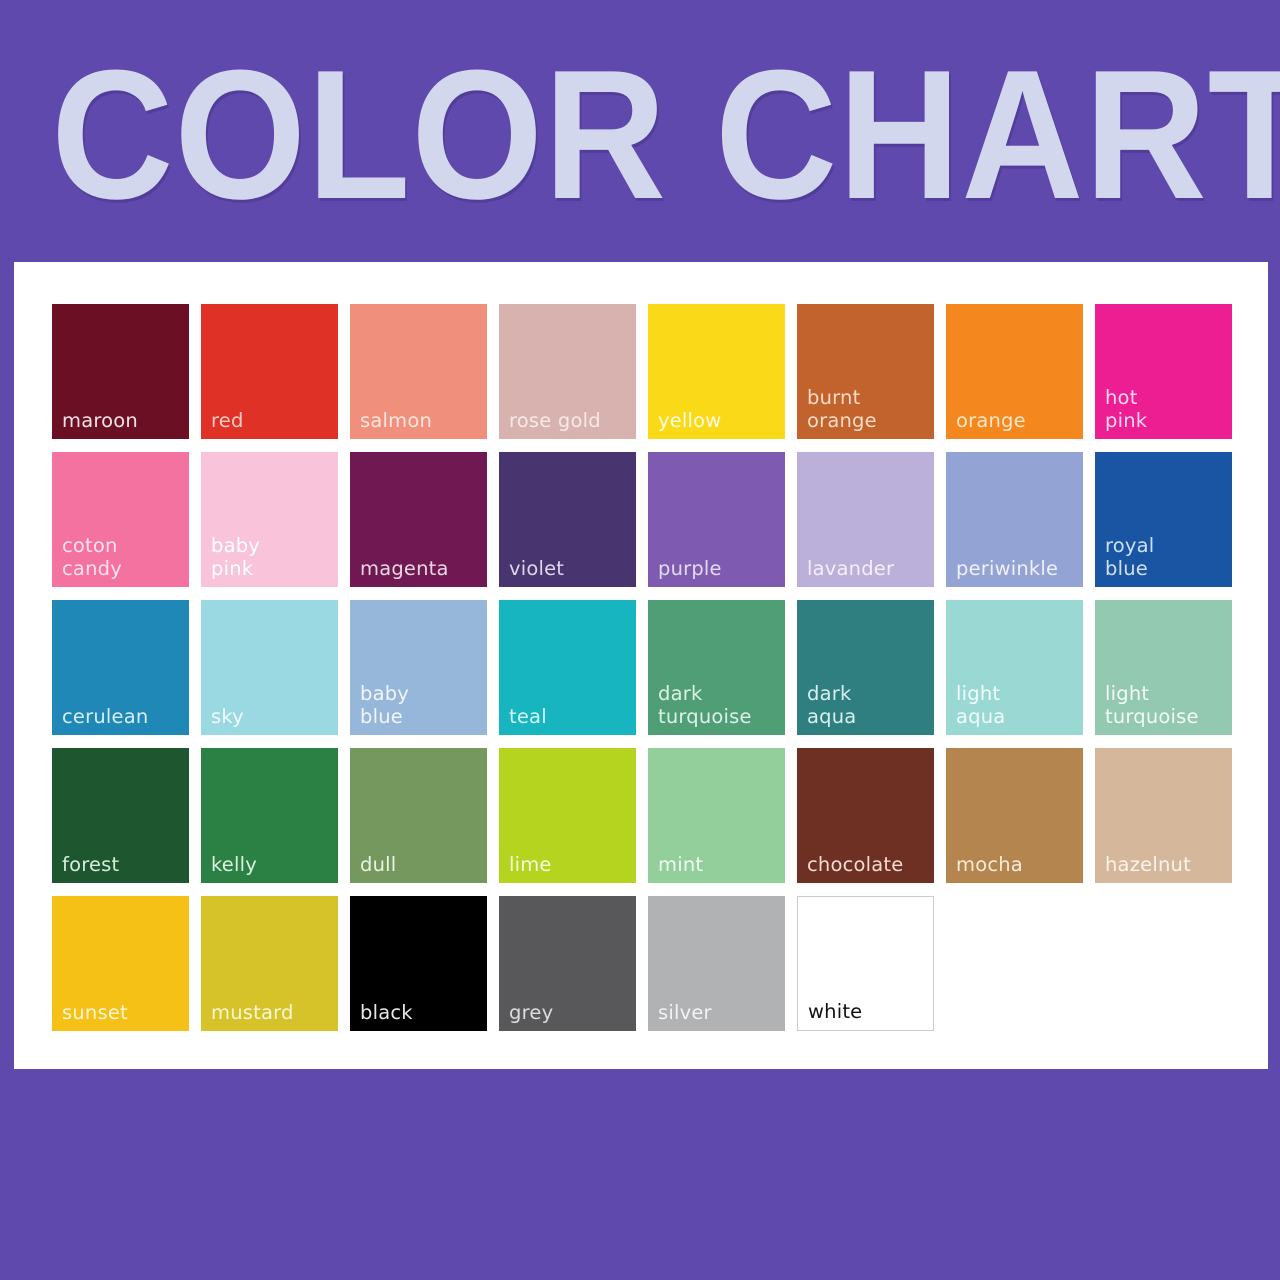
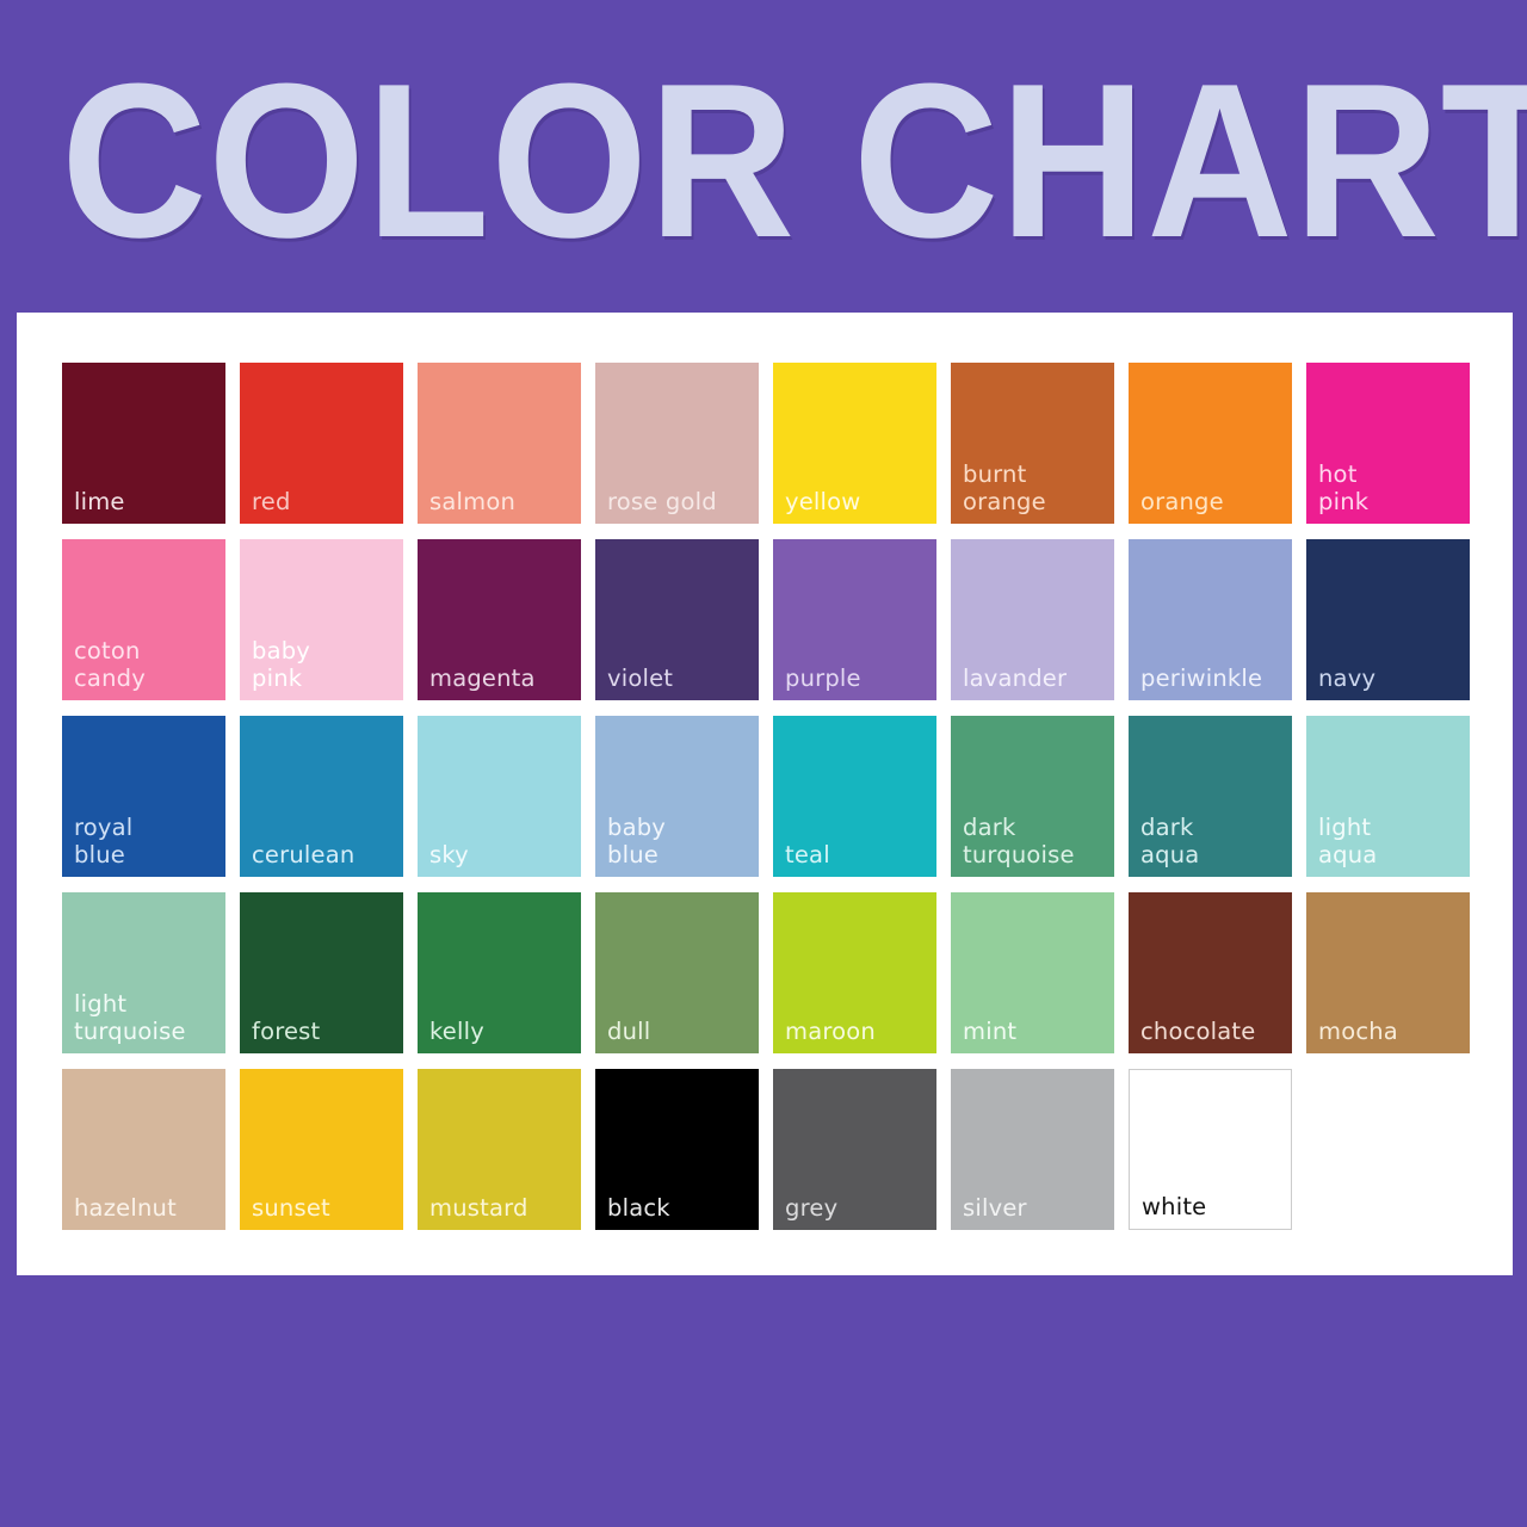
  COLOR CHART
- maroon
+ lime
  red
  salmon
  rose gold
  yellow
  burnt
  orange
  orange
  hot
  pink
  coton
  candy
  baby
  pink
  magenta
  violet
  purple
  lavander
  periwinkle
+ navy
  royal
  blue
  cerulean
  sky
  baby
  blue
  teal
  dark
  turquoise
  dark
  aqua
  light
  aqua
  light
  turquoise
  forest
  kelly
  dull
- lime
+ maroon
  mint
  chocolate
  mocha
  hazelnut
  sunset
  mustard
  black
  grey
  silver
  white
